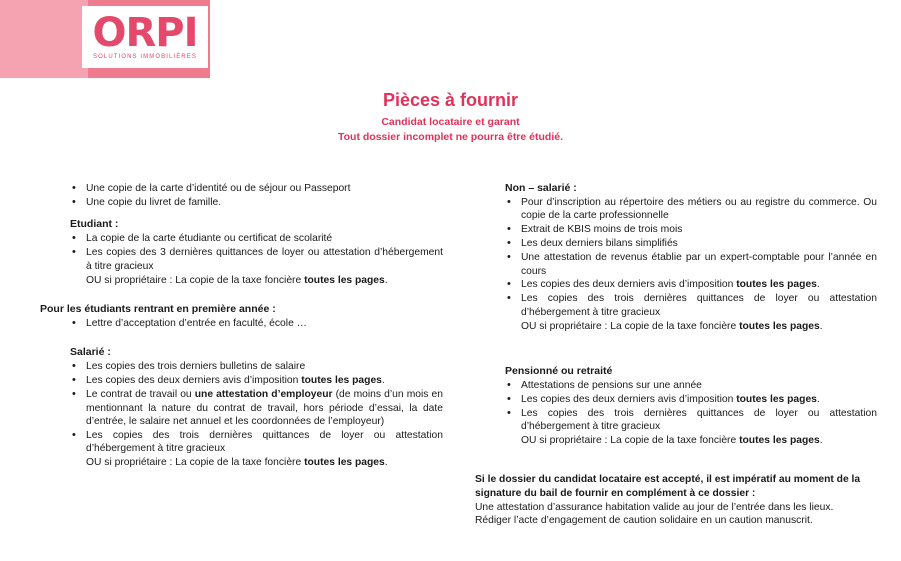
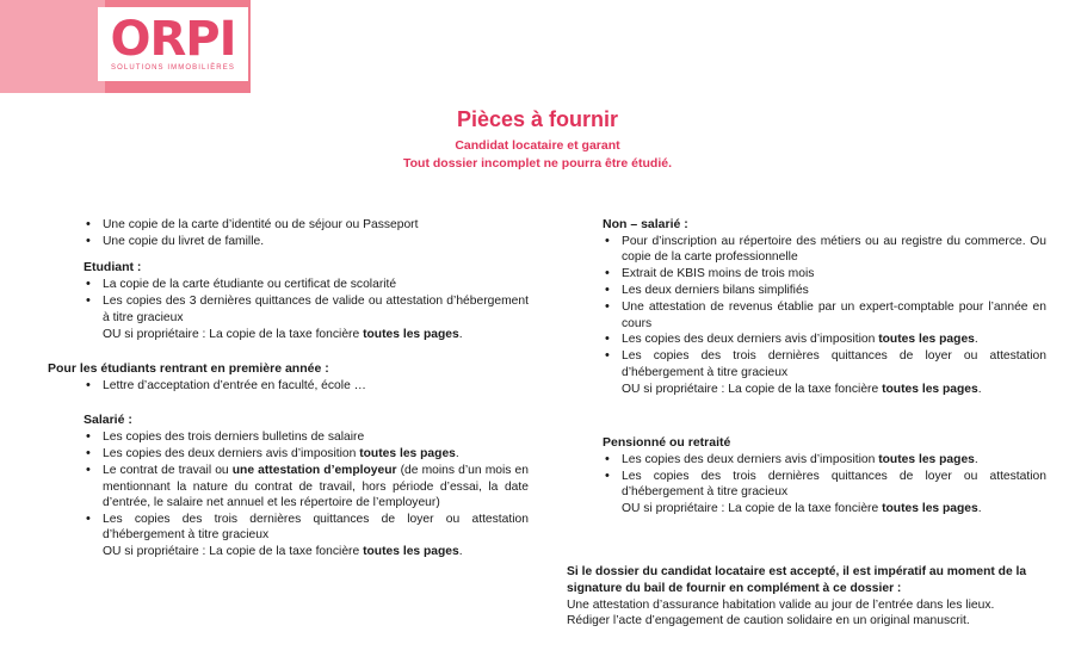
  ORPI
  Pièces à fournir
  Candidat locataire et garant
  Tout dossier incomplet ne pourra être étudié.
  Une copie de la carte d’identité ou de séjour ou Passeport
  Une copie du livret de famille.
  Etudiant :
  La copie de la carte étudiante ou certificat de scolarité
- Les copies des 3 dernières quittances de loyer ou attestation d’hébergement à titre gracieux
+ Les copies des 3 dernières quittances de valide ou attestation d’hébergement à titre gracieux
  OU si propriétaire : La copie de la taxe foncière toutes les pages.
  Pour les étudiants rentrant en première année :
  Lettre d’acceptation d’entrée en faculté, école …
  Salarié :
  Les copies des trois derniers bulletins de salaire
  Les copies des deux derniers avis d’imposition toutes les pages.
- Le contrat de travail ou une attestation d’employeur (de moins d’un mois en mentionnant la nature du contrat de travail, hors période d’essai, la date d’entrée, le salaire net annuel et les coordonnées de l’employeur)
+ Le contrat de travail ou une attestation d’employeur (de moins d’un mois en mentionnant la nature du contrat de travail, hors période d’essai, la date d’entrée, le salaire net annuel et les répertoire de l’employeur)
  Les copies des trois dernières quittances de loyer ou attestation d’hébergement à titre gracieux
  OU si propriétaire : La copie de la taxe foncière toutes les pages.
  Non – salarié :
  Pour d’inscription au répertoire des métiers ou au registre du commerce. Ou copie de la carte professionnelle
  Extrait de KBIS moins de trois mois
  Les deux derniers bilans simplifiés
  Une attestation de revenus établie par un expert-comptable pour l’année en cours
  Les copies des deux derniers avis d’imposition toutes les pages.
  Les copies des trois dernières quittances de loyer ou attestation d’hébergement à titre gracieux
  OU si propriétaire : La copie de la taxe foncière toutes les pages.
  Pensionné ou retraité
- Attestations de pensions sur une année
  Les copies des deux derniers avis d’imposition toutes les pages.
  Les copies des trois dernières quittances de loyer ou attestation d’hébergement à titre gracieux
  OU si propriétaire : La copie de la taxe foncière toutes les pages.
  Si le dossier du candidat locataire est accepté, il est impératif au moment de la signature du bail de fournir en complément à ce dossier :
  Une attestation d’assurance habitation valide au jour de l’entrée dans les lieux.
- Rédiger l’acte d’engagement de caution solidaire en un caution manuscrit.
+ Rédiger l’acte d’engagement de caution solidaire en un original manuscrit.
